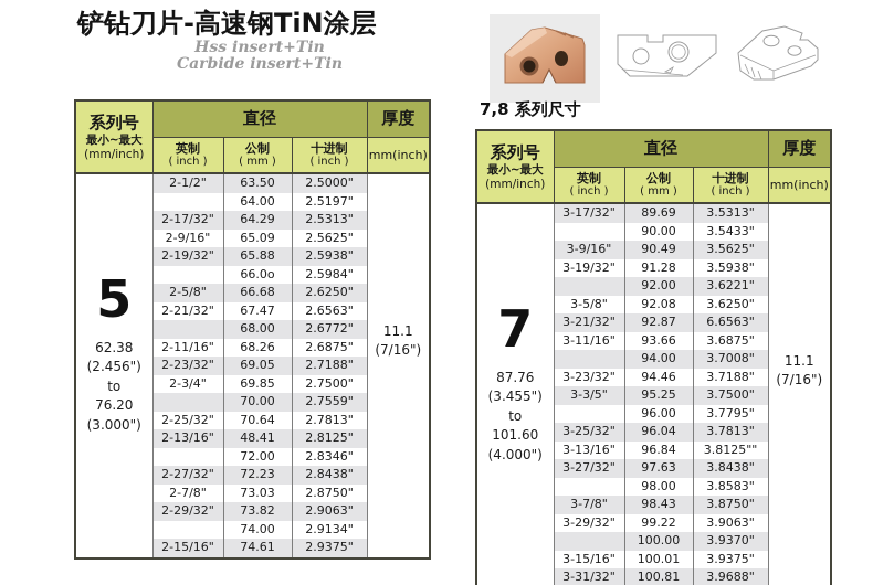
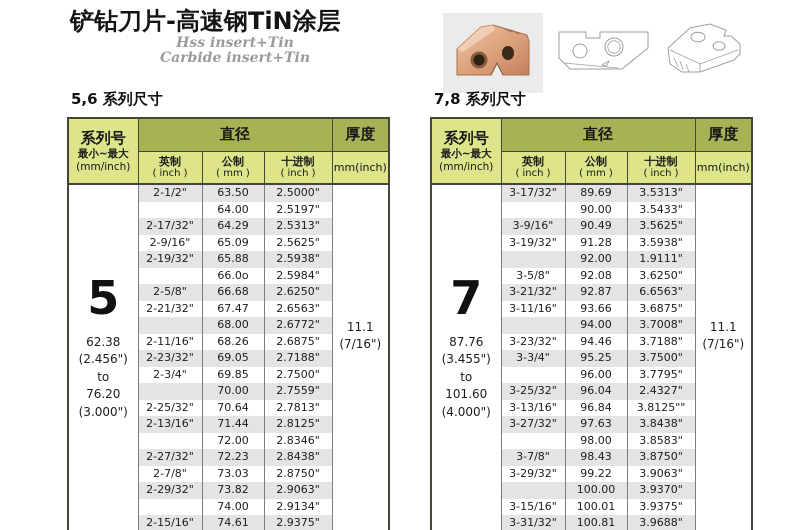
  铲钻刀片-高速钢TiN涂层
  Hss insert+Tin
  Carbide insert+Tin
+ 5,6 系列尺寸
  系列号 最小~最大 (mm/inch)	直径	厚度
  英制 ( inch )	公制 ( mm )	十进制 ( inch )	mm(inch)
  562.38(2.456")to76.20(3.000")	2-1/2"	63.50	2.5000"	11.1(7/16")
  	64.00	2.5197"
  2-17/32"	64.29	2.5313"
  2-9/16"	65.09	2.5625"
  2-19/32"	65.88	2.5938"
  	66.0o	2.5984"
  2-5/8"	66.68	2.6250"
  2-21/32"	67.47	2.6563"
  	68.00	2.6772"
  2-11/16"	68.26	2.6875"
  2-23/32"	69.05	2.7188"
  2-3/4"	69.85	2.7500"
  	70.00	2.7559"
  2-25/32"	70.64	2.7813"
- 2-13/16"	48.41	2.8125"
+ 2-13/16"	71.44	2.8125"
  	72.00	2.8346"
  2-27/32"	72.23	2.8438"
  2-7/8"	73.03	2.8750"
  2-29/32"	73.82	2.9063"
  	74.00	2.9134"
  2-15/16"	74.61	2.9375"
  7,8 系列尺寸
  系列号 最小~最大 (mm/inch)	直径	厚度
  英制 ( inch )	公制 ( mm )	十进制 ( inch )	mm(inch)
  787.76(3.455")to101.60(4.000")	3-17/32"	89.69	3.5313"	11.1(7/16")
  	90.00	3.5433"
  3-9/16"	90.49	3.5625"
  3-19/32"	91.28	3.5938"
- 	92.00	3.6221"
+ 	92.00	1.9111"
  3-5/8"	92.08	3.6250"
  3-21/32"	92.87	6.6563"
  3-11/16"	93.66	3.6875"
  	94.00	3.7008"
  3-23/32"	94.46	3.7188"
- 3-3/5"	95.25	3.7500"
+ 3-3/4"	95.25	3.7500"
  	96.00	3.7795"
- 3-25/32"	96.04	3.7813"
+ 3-25/32"	96.04	2.4327"
  3-13/16"	96.84	3.8125""
  3-27/32"	97.63	3.8438"
  	98.00	3.8583"
  3-7/8"	98.43	3.8750"
  3-29/32"	99.22	3.9063"
  	100.00	3.9370"
  3-15/16"	100.01	3.9375"
  3-31/32"	100.81	3.9688"
